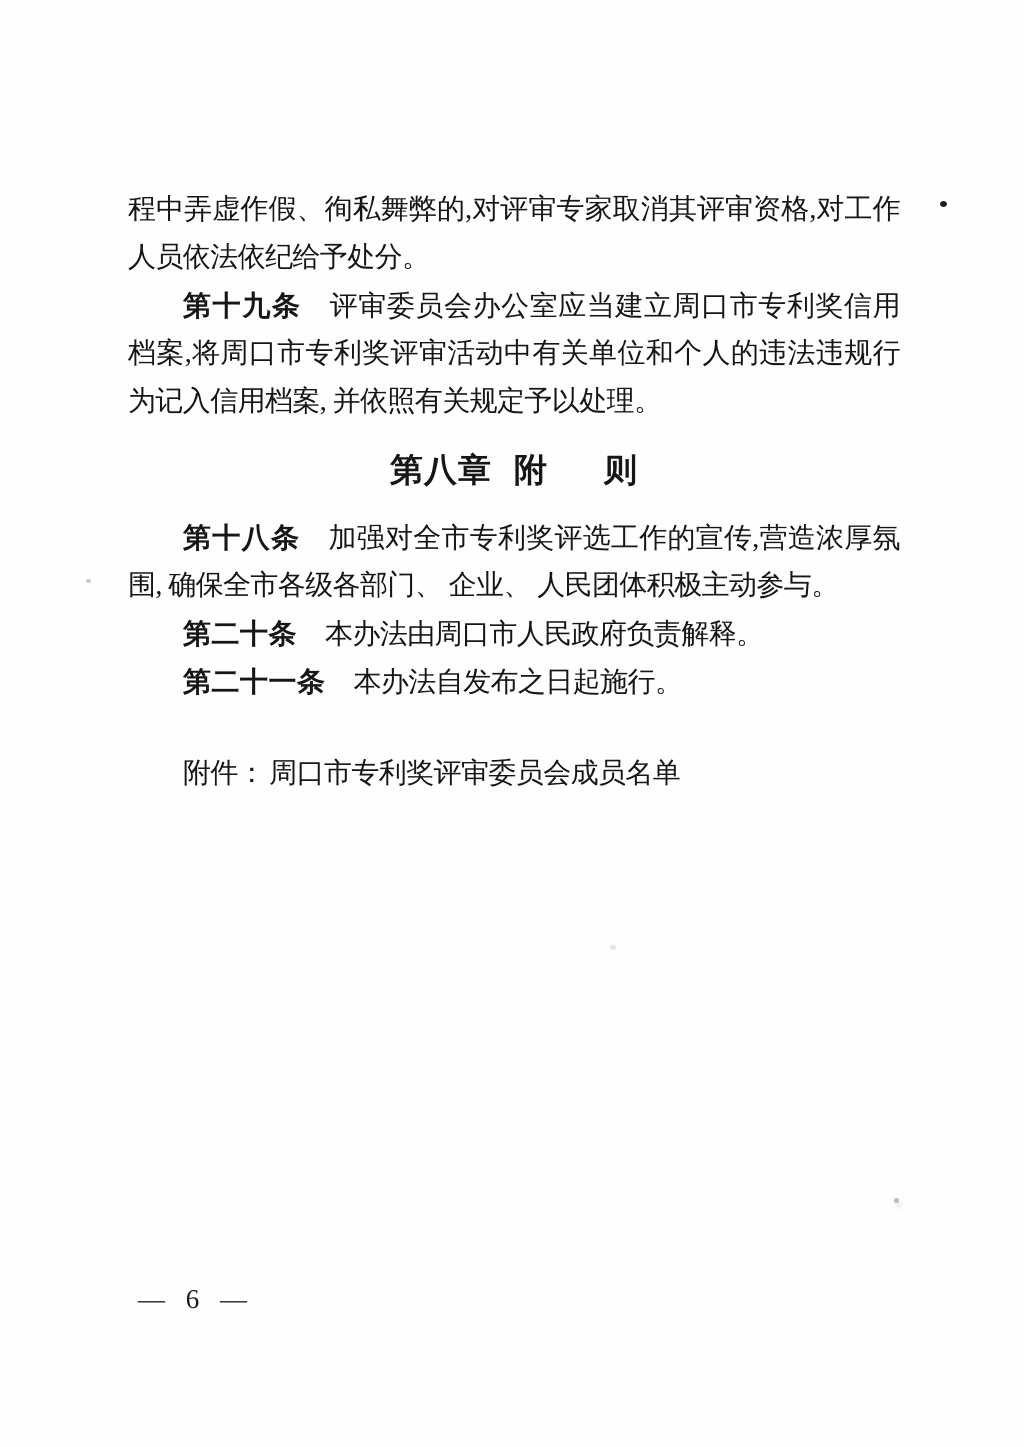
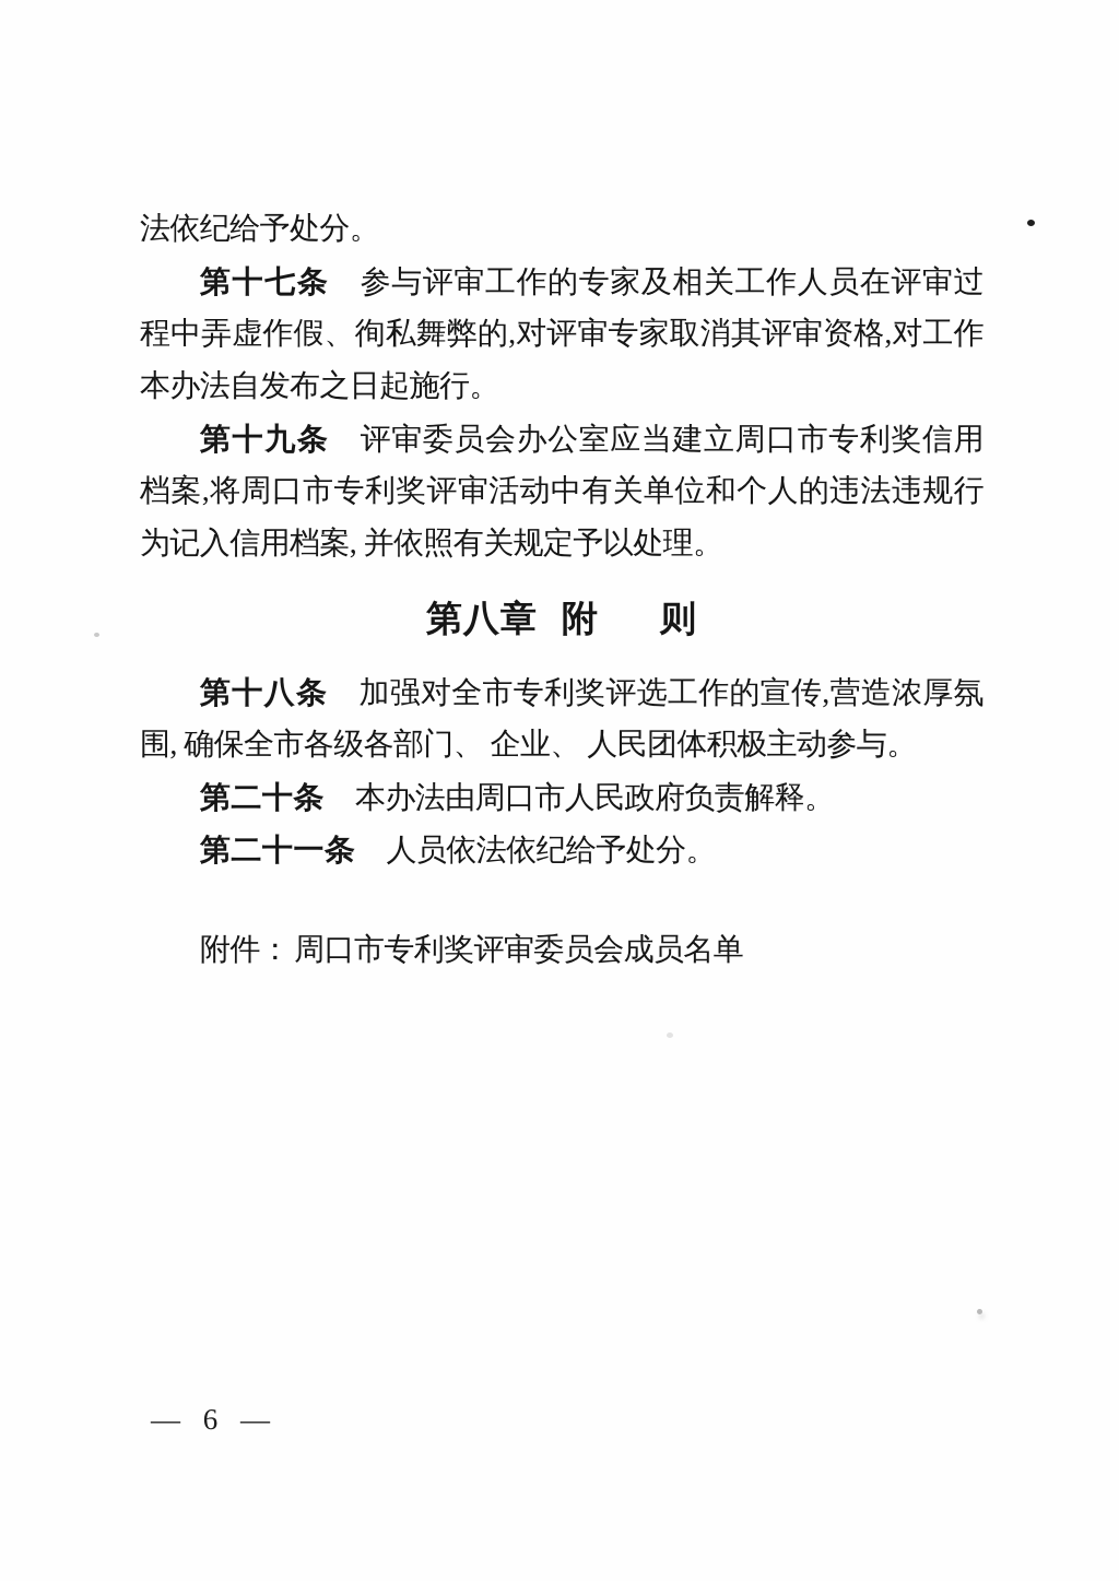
+ 法依纪给予处分。
+ 第十七条 参与评审工作的专家及相关工作人员在评审过
  程中弄虚作假、徇私舞弊的,对评审专家取消其评审资格,对工作
- 人员依法依纪给予处分。
+ 本办法自发布之日起施行。
  第十九条 评审委员会办公室应当建立周口市专利奖信用
  档案,将周口市专利奖评审活动中有关单位和个人的违法违规行
  为记入信用档案, 并依照有关规定予以处理。
  第八章
  附
  则
  第十八条 加强对全市专利奖评选工作的宣传,营造浓厚氛
  围, 确保全市各级各部门、 企业、 人民团体积极主动参与。
  第二十条 本办法由周口市人民政府负责解释。
- 第二十一条 本办法自发布之日起施行。
+ 第二十一条 人员依法依纪给予处分。
  附件： 周口市专利奖评审委员会成员名单
  — 6 —
